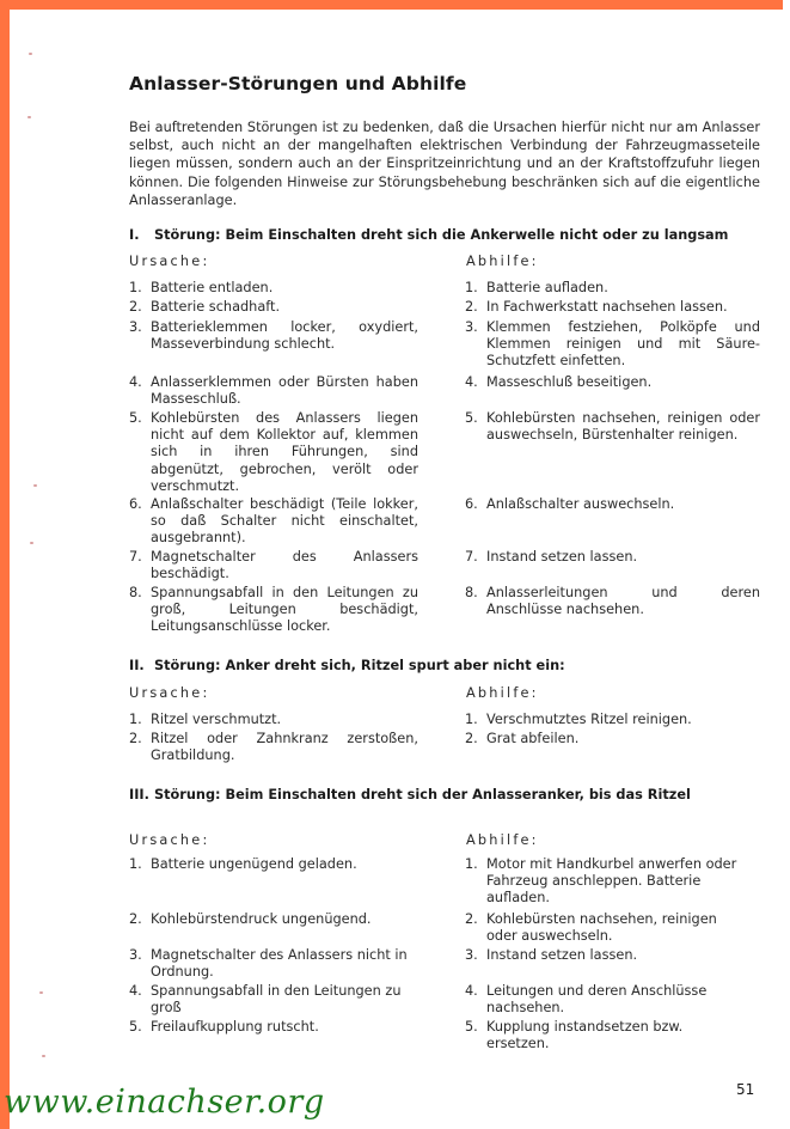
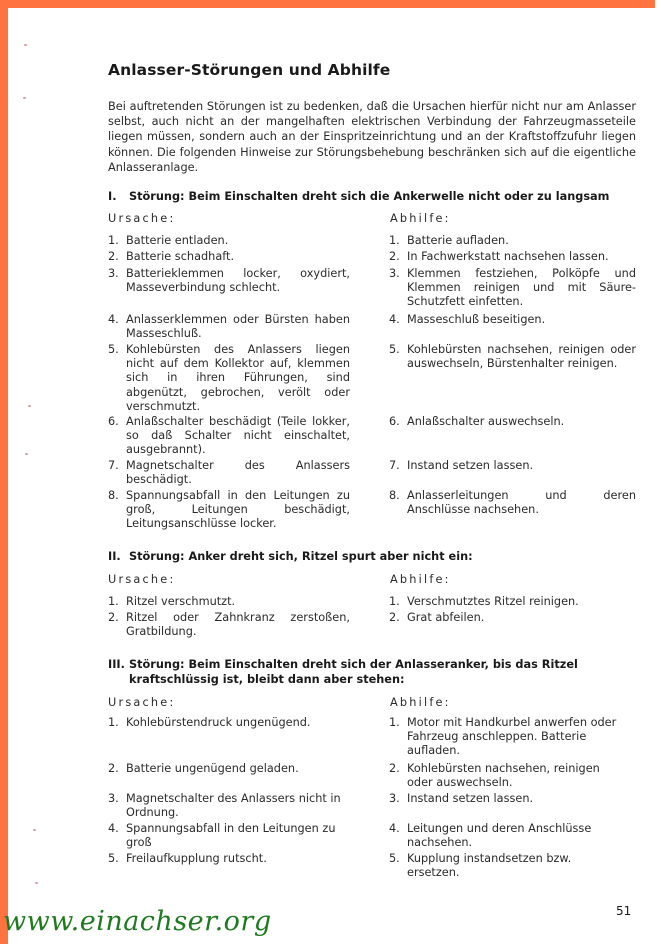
  Anlasser-Störungen und Abhilfe
  Bei auftretenden Störungen ist zu bedenken, daß die Ursachen hierfür nicht nur am Anlasser selbst, auch nicht an der mangelhaften elektrischen Verbindung der Fahrzeugmasseteile liegen müssen, sondern auch an der Einspritzeinrichtung und an der Kraftstoffzufuhr liegen können. Die folgenden Hinweise zur Störungsbehebung beschränken sich auf die eigentliche Anlasseranlage.
  I. Störung: Beim Einschalten dreht sich die Ankerwelle nicht oder zu langsam
  Ursache:
  Abhilfe:
  1.
  Batterie entladen.
  1.
  Batterie aufladen.
  2.
  Batterie schadhaft.
  2.
  In Fachwerkstatt nachsehen lassen.
  3.
  Batterieklemmen locker, oxydiert, Masseverbindung schlecht.
  3.
  Klemmen festziehen, Polköpfe und Klemmen reinigen und mit Säure-Schutzfett einfetten.
  4.
  Anlasserklemmen oder Bürsten haben Masseschluß.
  4.
  Masseschluß beseitigen.
  5.
  Kohlebürsten des Anlassers liegen nicht auf dem Kollektor auf, klemmen sich in ihren Führungen, sind abgenützt, gebrochen, verölt oder verschmutzt.
  5.
  Kohlebürsten nachsehen, reinigen oder auswechseln, Bürstenhalter reinigen.
  6.
  Anlaßschalter beschädigt (Teile lokker, so daß Schalter nicht einschaltet, ausgebrannt).
  6.
  Anlaßschalter auswechseln.
  7.
  Magnetschalter des Anlassers beschädigt.
  7.
  Instand setzen lassen.
  8.
  Spannungsabfall in den Leitungen zu groß, Leitungen beschädigt, Leitungsanschlüsse locker.
  8.
  Anlasserleitungen und deren Anschlüsse nachsehen.
  II. Störung: Anker dreht sich, Ritzel spurt aber nicht ein:
  Ursache:
  Abhilfe:
  1.
  Ritzel verschmutzt.
  1.
  Verschmutztes Ritzel reinigen.
  2.
  Ritzel oder Zahnkranz zerstoßen, Gratbildung.
  2.
  Grat abfeilen.
  III. Störung: Beim Einschalten dreht sich der Anlasseranker, bis das Ritzel
+ kraftschlüssig ist, bleibt dann aber stehen:
  Ursache:
  Abhilfe:
  1.
- Batterie ungenügend geladen.
+ Kohlebürstendruck ungenügend.
  1.
  Motor mit Handkurbel anwerfen oder Fahrzeug anschleppen. Batterie aufladen.
  2.
- Kohlebürstendruck ungenügend.
+ Batterie ungenügend geladen.
  2.
  Kohlebürsten nachsehen, reinigen oder auswechseln.
  3.
  Magnetschalter des Anlassers nicht in Ordnung.
  3.
  Instand setzen lassen.
  4.
  Spannungsabfall in den Leitungen zu groß
  4.
  Leitungen und deren Anschlüsse nachsehen.
  5.
  Freilaufkupplung rutscht.
  5.
  Kupplung instandsetzen bzw. ersetzen.
  51
  www.einachser.org
